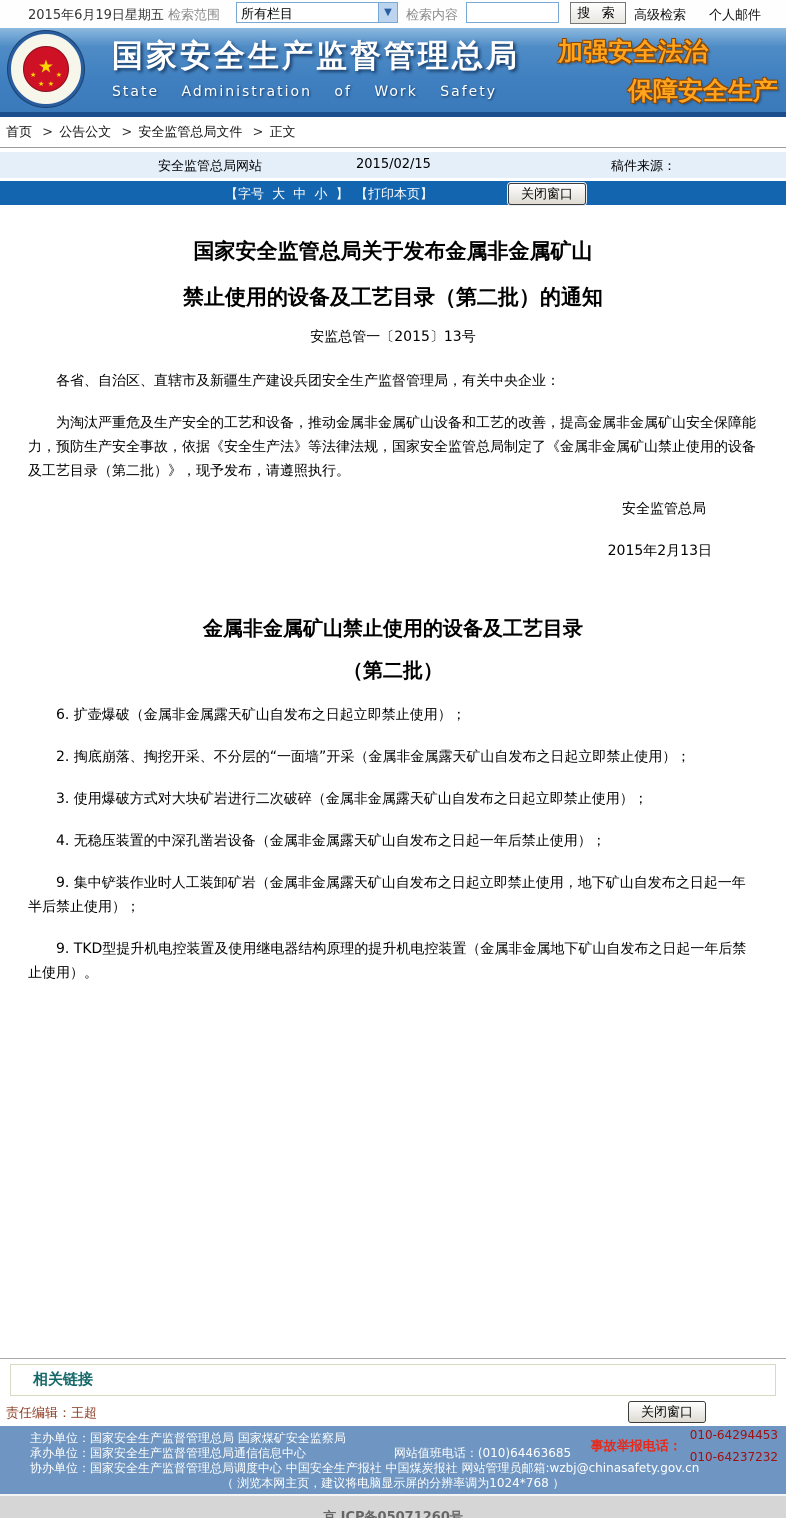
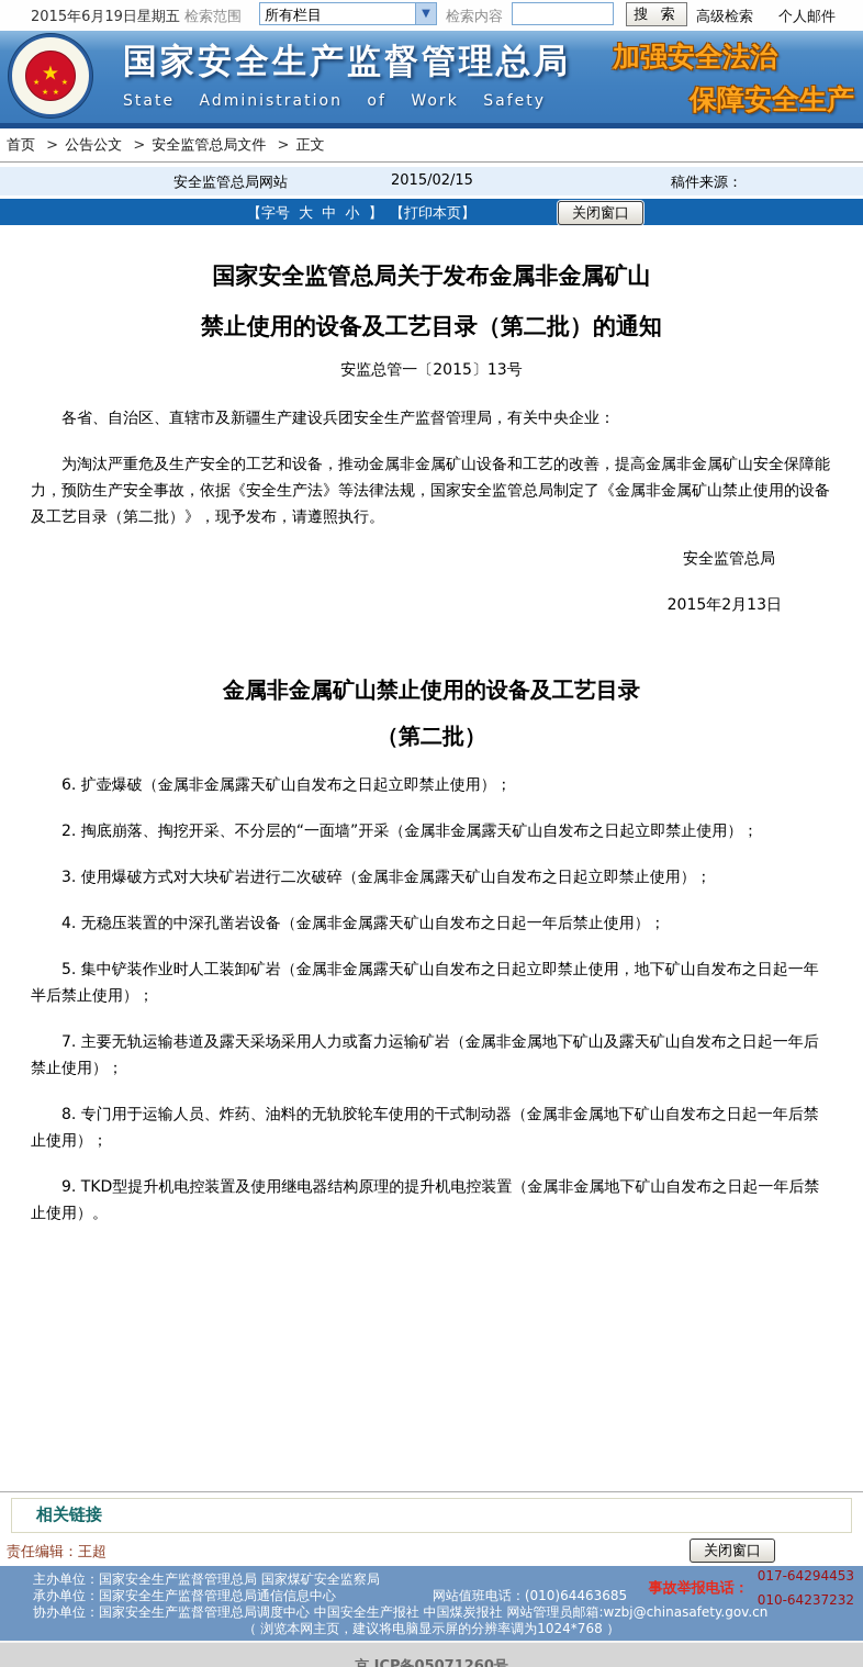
  2015年6月19日星期五
  检索范围
  所有栏目
  ▼
  检索内容
  搜 索
  高级检索
  个人邮件
  ★
  ★
  ★
  ★
  ★
  国家安全生产监督管理总局
  State Administration of Work Safety
  加强安全法治
  保障安全生产
  首页 > 公告公文 > 安全监管总局文件 > 正文
  安全监管总局网站
  2015/02/15
  稿件来源：
  【字号 大 中 小 】
  【打印本页】
  关闭窗口
  国家安全监管总局关于发布金属非金属矿山
  禁止使用的设备及工艺目录（第二批）的通知
  安监总管一〔2015〕13号
  各省、自治区、直辖市及新疆生产建设兵团安全生产监督管理局，有关中央企业：
  为淘汰严重危及生产安全的工艺和设备，推动金属非金属矿山设备和工艺的改善，提高金属非金属矿山安全保障能力，预防生产安全事故，依据《安全生产法》等法律法规，国家安全监管总局制定了《金属非金属矿山禁止使用的设备及工艺目录（第二批）》，现予发布，请遵照执行。
  安全监管总局
  2015年2月13日
  金属非金属矿山禁止使用的设备及工艺目录
  （第二批）
  6. 扩壶爆破（金属非金属露天矿山自发布之日起立即禁止使用）；
  2. 掏底崩落、掏挖开采、不分层的“一面墙”开采（金属非金属露天矿山自发布之日起立即禁止使用）；
  3. 使用爆破方式对大块矿岩进行二次破碎（金属非金属露天矿山自发布之日起立即禁止使用）；
  4. 无稳压装置的中深孔凿岩设备（金属非金属露天矿山自发布之日起一年后禁止使用）；
- 9. 集中铲装作业时人工装卸矿岩（金属非金属露天矿山自发布之日起立即禁止使用，地下矿山自发布之日起一年半后禁止使用）；
+ 5. 集中铲装作业时人工装卸矿岩（金属非金属露天矿山自发布之日起立即禁止使用，地下矿山自发布之日起一年半后禁止使用）；
+ 7. 主要无轨运输巷道及露天采场采用人力或畜力运输矿岩（金属非金属地下矿山及露天矿山自发布之日起一年后禁止使用）；
+ 8. 专门用于运输人员、炸药、油料的无轨胶轮车使用的干式制动器（金属非金属地下矿山自发布之日起一年后禁止使用）；
  9. TKD型提升机电控装置及使用继电器结构原理的提升机电控装置（金属非金属地下矿山自发布之日起一年后禁止使用）。
  相关链接
  责任编辑：王超
  关闭窗口
  主办单位：国家安全生产监督管理总局 国家煤矿安全监察局
  承办单位：国家安全生产监督管理总局通信信息中心 网站值班电话：(010)64463685
  协办单位：国家安全生产监督管理总局调度中心 中国安全生产报社 中国煤炭报社 网站管理员邮箱:wzbj@chinasafety.gov.cn
  （ 浏览本网主页，建议将电脑显示屏的分辨率调为1024*768 ）
  事故举报电话：
- 010-64294453
+ 017-64294453
  010-64237232
